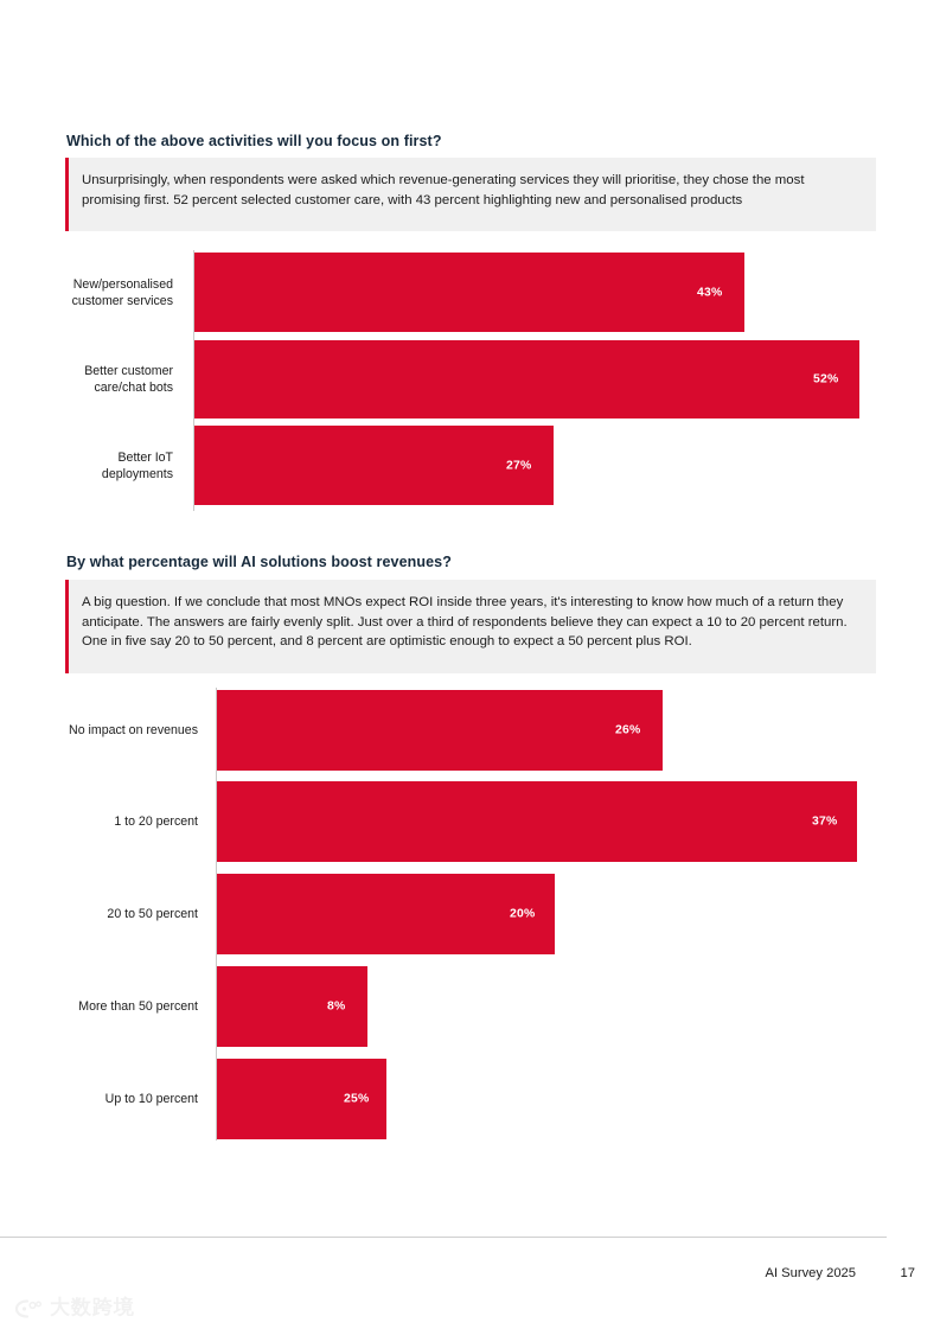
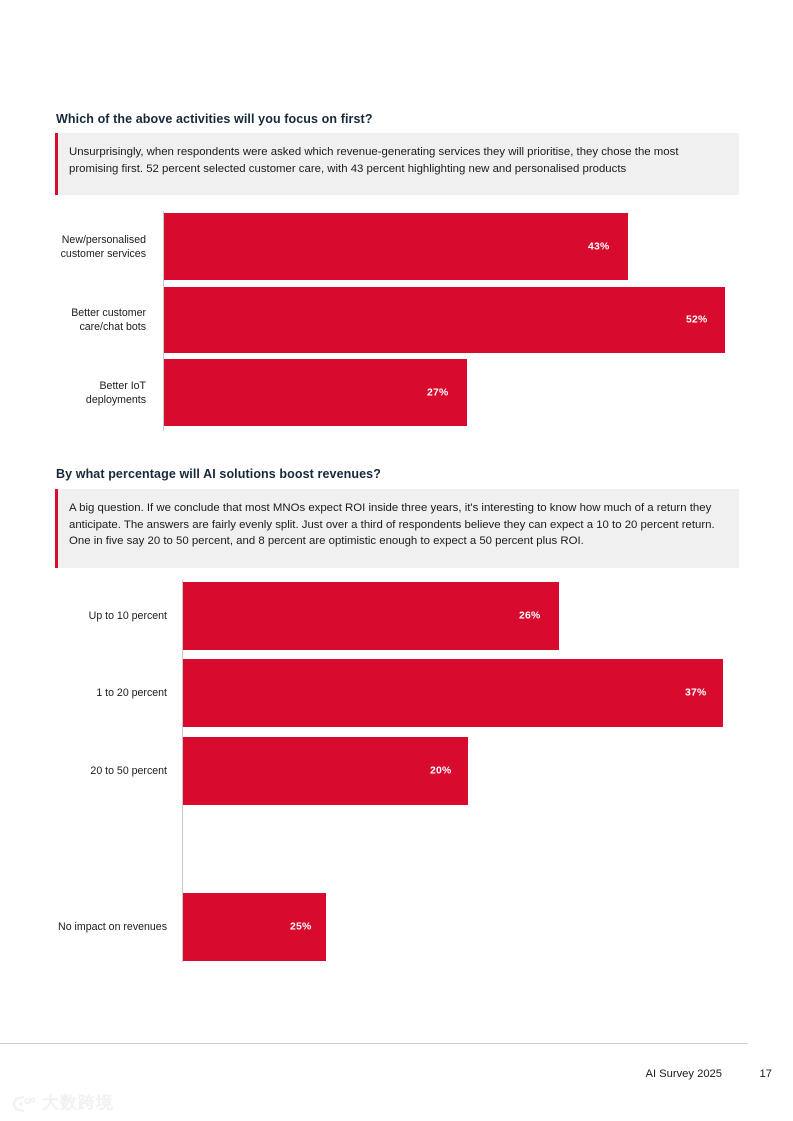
  Which of the above activities will you focus on first?
  Unsurprisingly, when respondents were asked which revenue-generating services they will prioritise, they chose the most promising first. 52 percent selected customer care, with 43 percent highlighting new and personalised products
  New/personalised
  customer services
  43%
  Better customer
  care/chat bots
  52%
  Better IoT
  deployments
  27%
  By what percentage will AI solutions boost revenues?
  A big question. If we conclude that most MNOs expect ROI inside three years, it's interesting to know how much of a return they anticipate. The answers are fairly evenly split. Just over a third of respondents believe they can expect a 10 to 20 percent return. One in five say 20 to 50 percent, and 8 percent are optimistic enough to expect a 50 percent plus ROI.
- No impact on revenues
+ Up to 10 percent
  26%
  1 to 20 percent
  37%
  20 to 50 percent
  20%
- More than 50 percent
- 8%
- Up to 10 percent
+ No impact on revenues
  25%
  AI Survey 2025
  17
